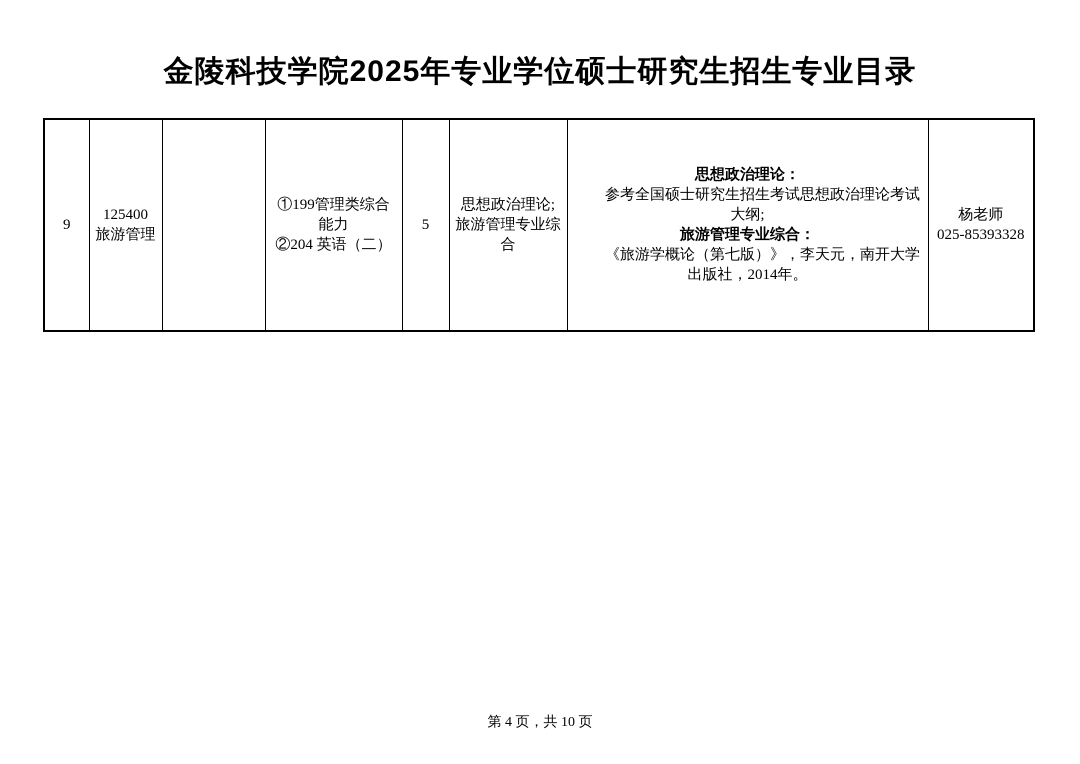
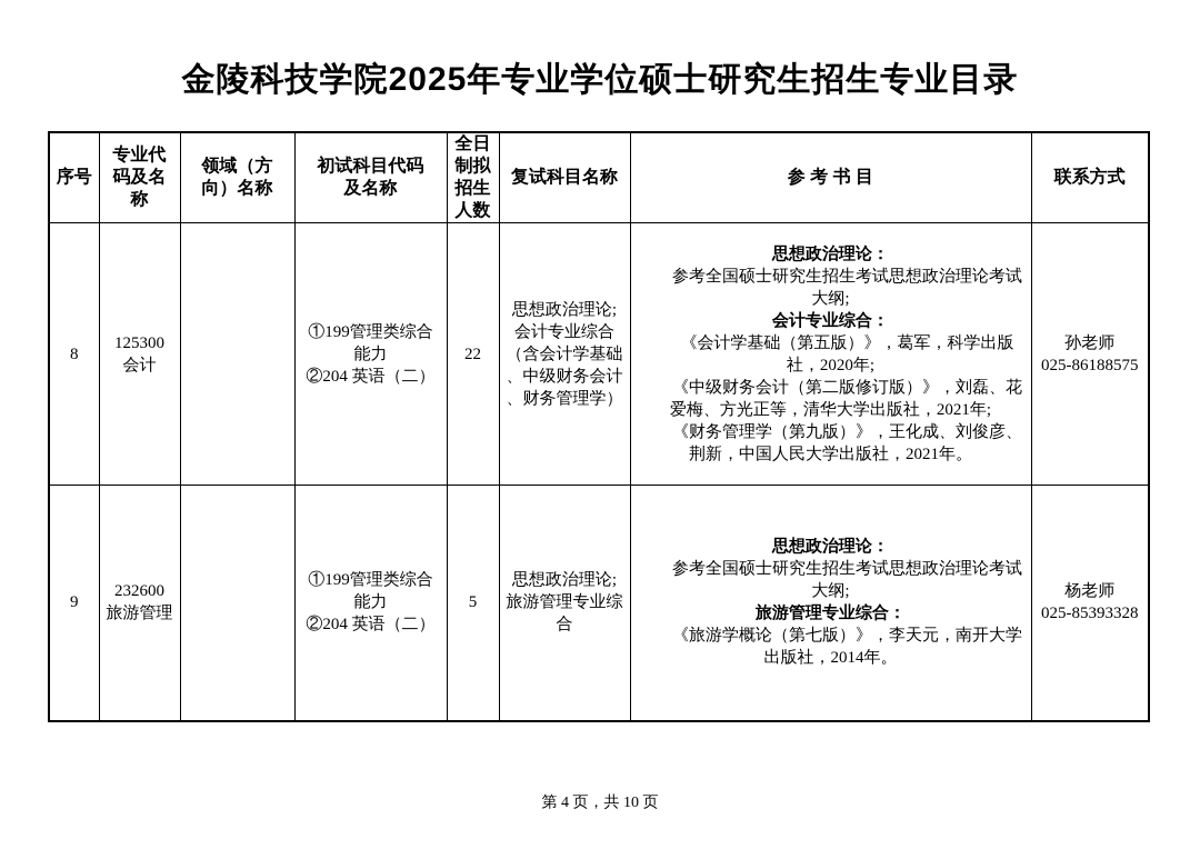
  金陵科技学院2025年专业学位硕士研究生招生专业目录
+ 序号	专业代 码及名 称	领域（方 向）名称	初试科目代码 及名称	全日 制拟 招生 人数	复试科目名称	参 考 书 目	联系方式
+ 8	125300 会计		①199管理类综合 能力 ②204 英语（二）	22	思想政治理论; 会计专业综合 （含会计学基础 、中级财务会计 、财务管理学）	思想政治理论： 参考全国硕士研究生招生考试思想政治理论考试 大纲;会计专业综合： 《会计学基础（第五版）》，葛军，科学出版 社，2020年; 《中级财务会计（第二版修订版）》，刘磊、花 爱梅、方光正等，清华大学出版社，2021年; 《财务管理学（第九版）》，王化成、刘俊彦、 荆新，中国人民大学出版社，2021年。	孙老师 025-86188575
- 9	125400 旅游管理		①199管理类综合 能力 ②204 英语（二）	5	思想政治理论; 旅游管理专业综 合	思想政治理论： 参考全国硕士研究生招生考试思想政治理论考试 大纲;旅游管理专业综合： 《旅游学概论（第七版）》，李天元，南开大学 出版社，2014年。	杨老师 025-85393328
+ 9	232600 旅游管理		①199管理类综合 能力 ②204 英语（二）	5	思想政治理论; 旅游管理专业综 合	思想政治理论： 参考全国硕士研究生招生考试思想政治理论考试 大纲;旅游管理专业综合： 《旅游学概论（第七版）》，李天元，南开大学 出版社，2014年。	杨老师 025-85393328
  第 4 页，共 10 页
